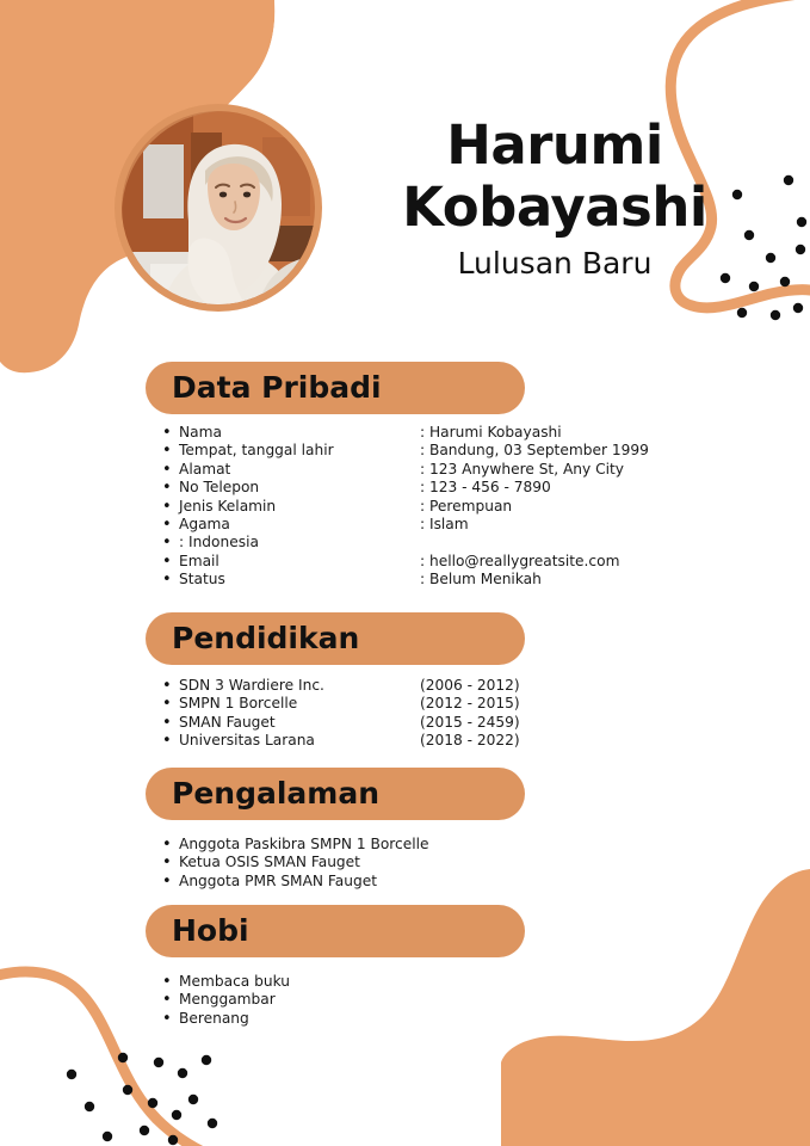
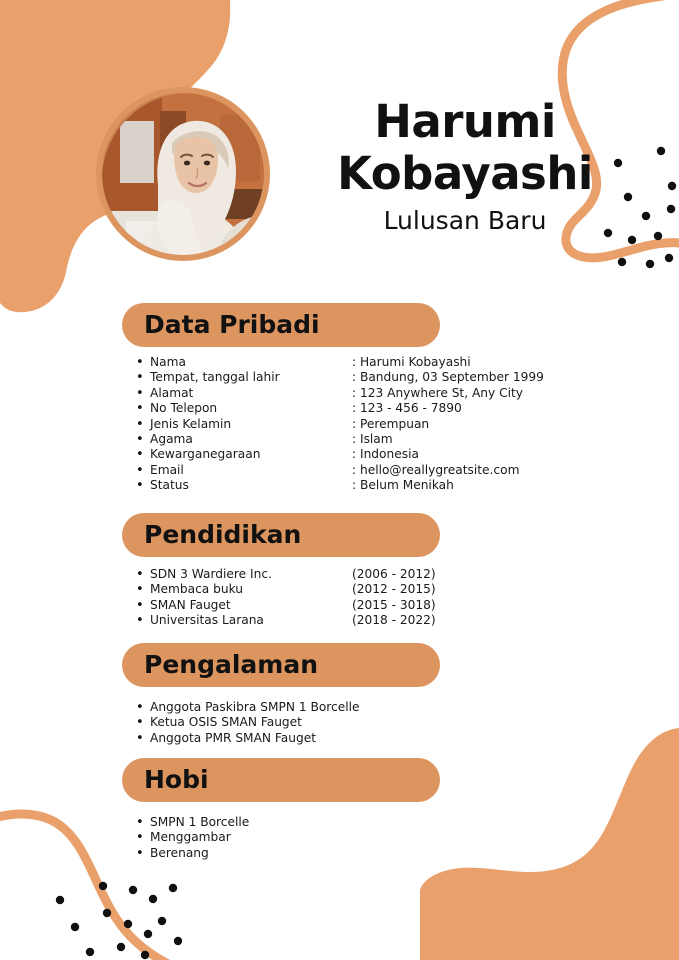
  Harumi
  Kobayashi
  Lulusan Baru
  Data Pribadi
  Nama
  : Harumi Kobayashi
  Tempat, tanggal lahir
  : Bandung, 03 September 1999
  Alamat
  : 123 Anywhere St, Any City
  No Telepon
  : 123 - 456 - 7890
  Jenis Kelamin
  : Perempuan
  Agama
  : Islam
+ Kewarganegaraan
  : Indonesia
  Email
  : hello@reallygreatsite.com
  Status
  : Belum Menikah
  Pendidikan
  SDN 3 Wardiere Inc.
  (2006 - 2012)
- SMPN 1 Borcelle
+ Membaca buku
  (2012 - 2015)
  SMAN Fauget
- (2015 - 2459)
+ (2015 - 3018)
  Universitas Larana
  (2018 - 2022)
  Pengalaman
  Anggota Paskibra SMPN 1 Borcelle
  Ketua OSIS SMAN Fauget
  Anggota PMR SMAN Fauget
  Hobi
- Membaca buku
+ SMPN 1 Borcelle
  Menggambar
  Berenang
